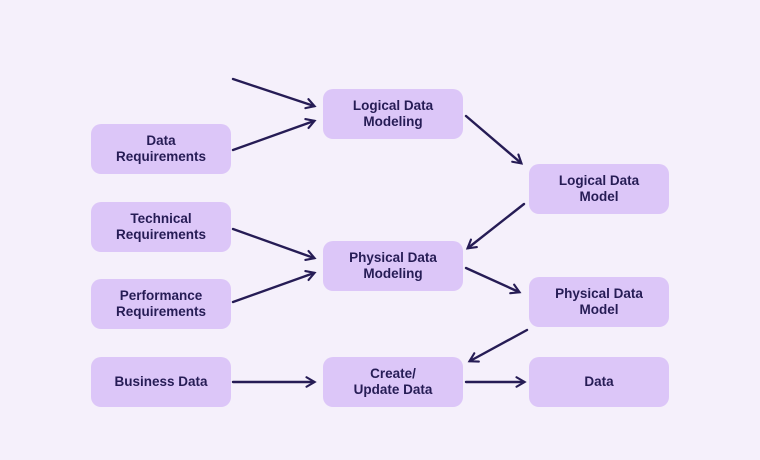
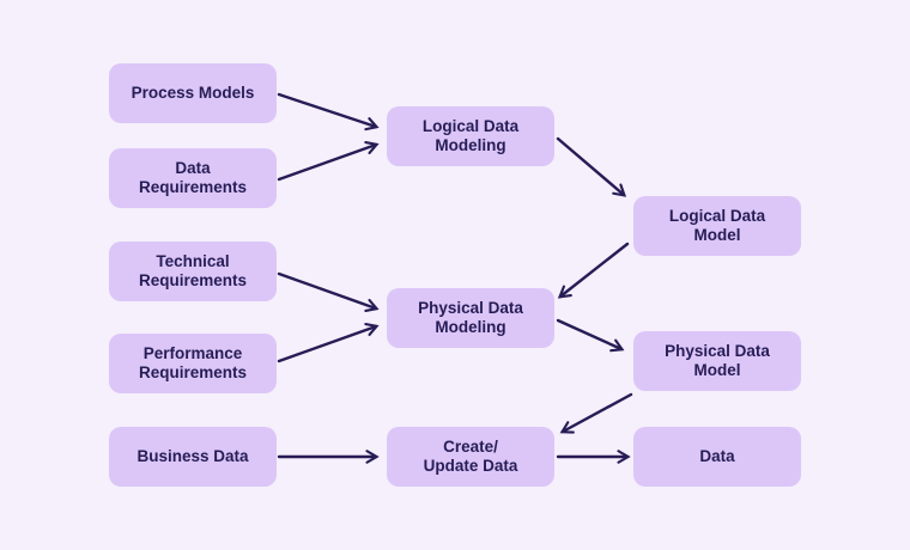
+ Process Models
  Data
  Requirements
  Technical
  Requirements
  Performance
  Requirements
  Business Data
  Logical Data
  Modeling
  Physical Data
  Modeling
  Create/
  Update Data
  Logical Data
  Model
  Physical Data
  Model
  Data
